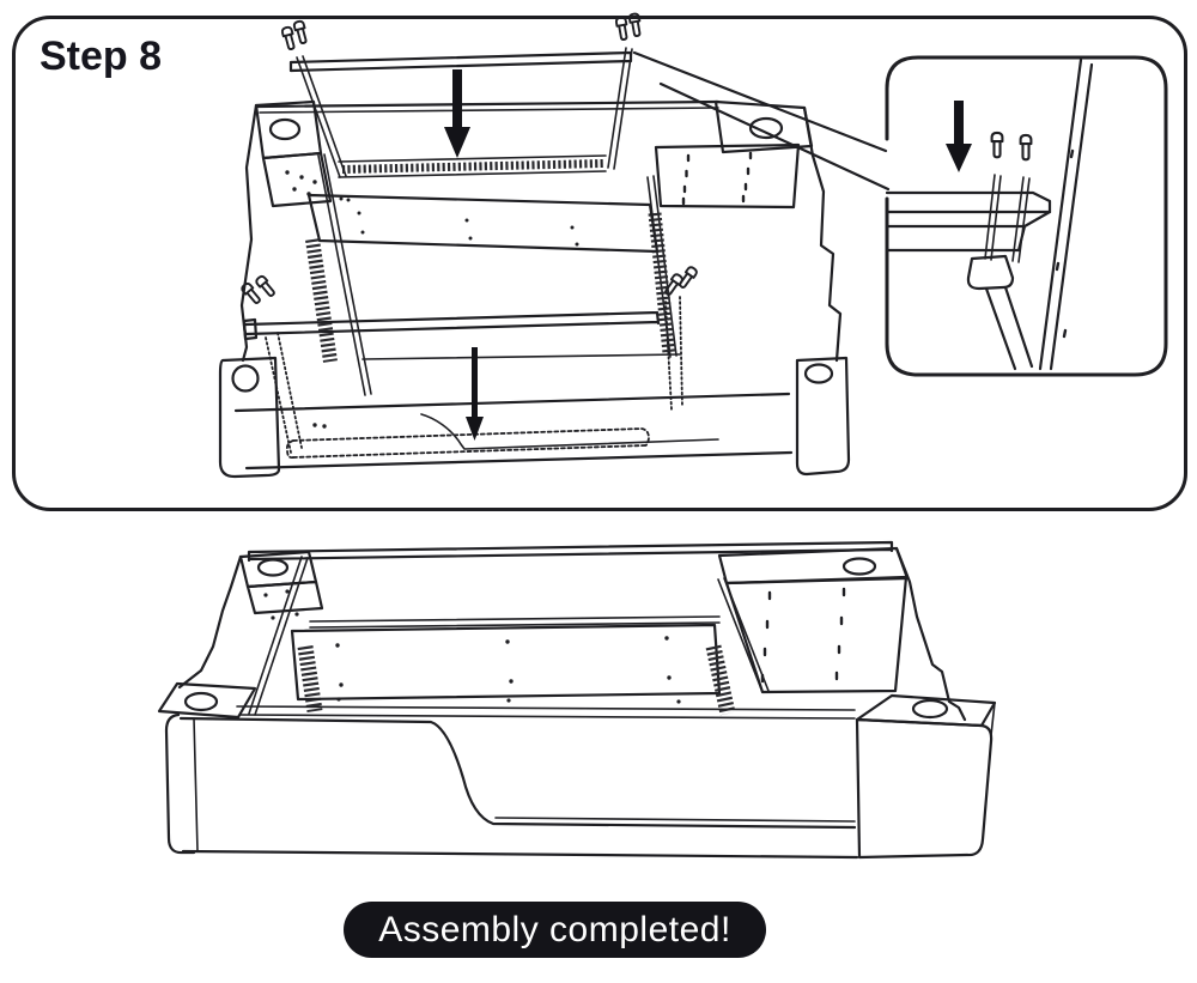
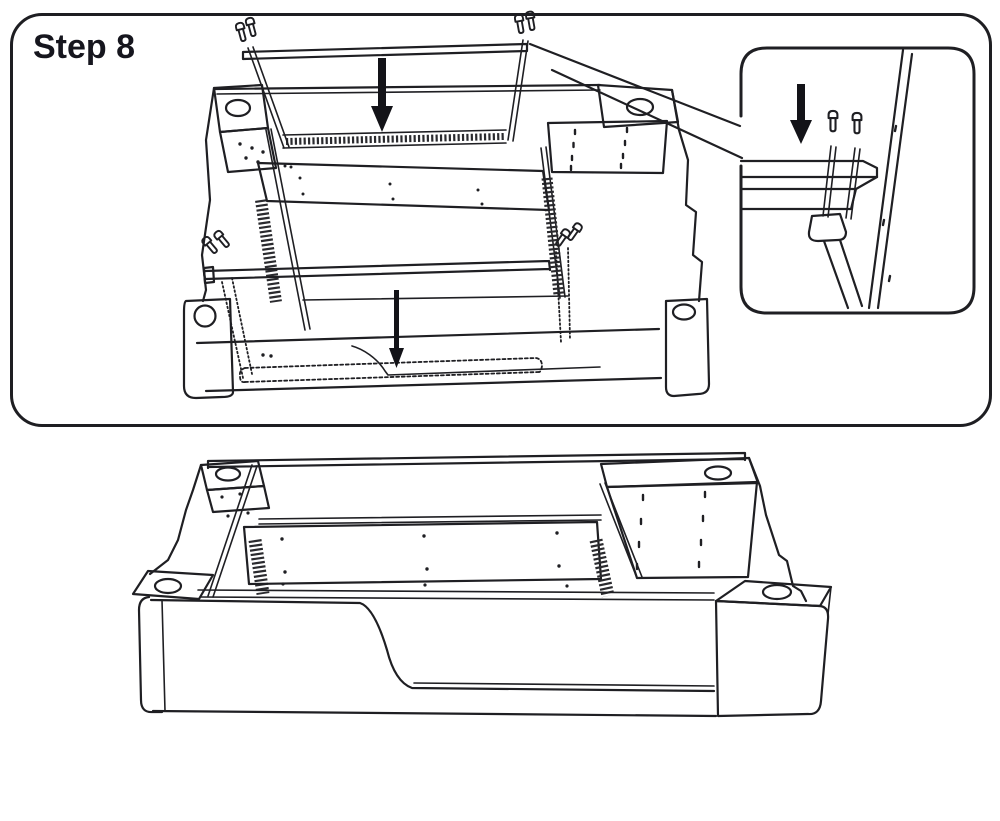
  Step 8
- Assembly completed!
